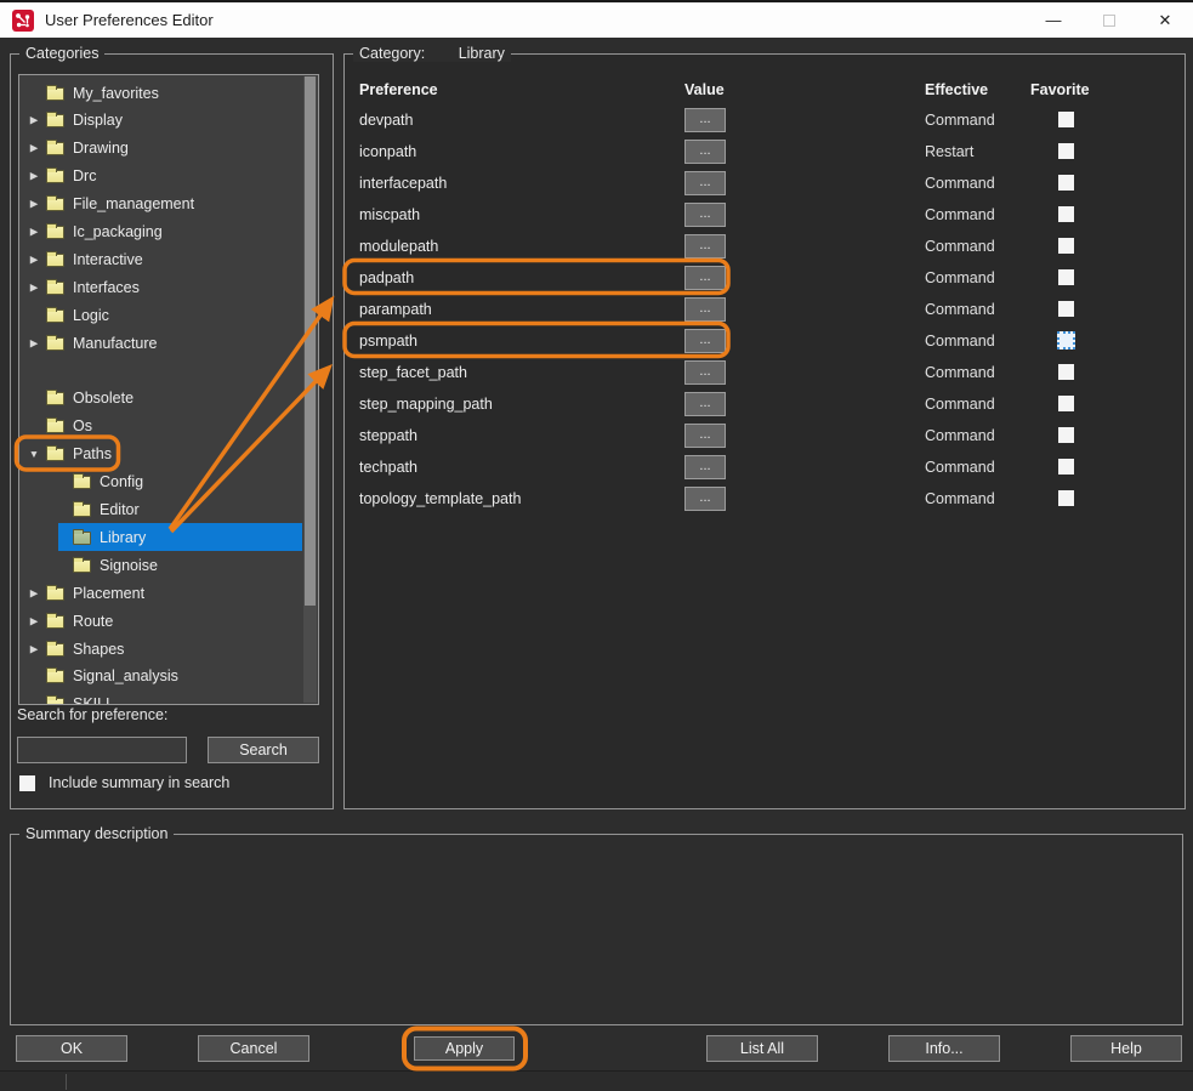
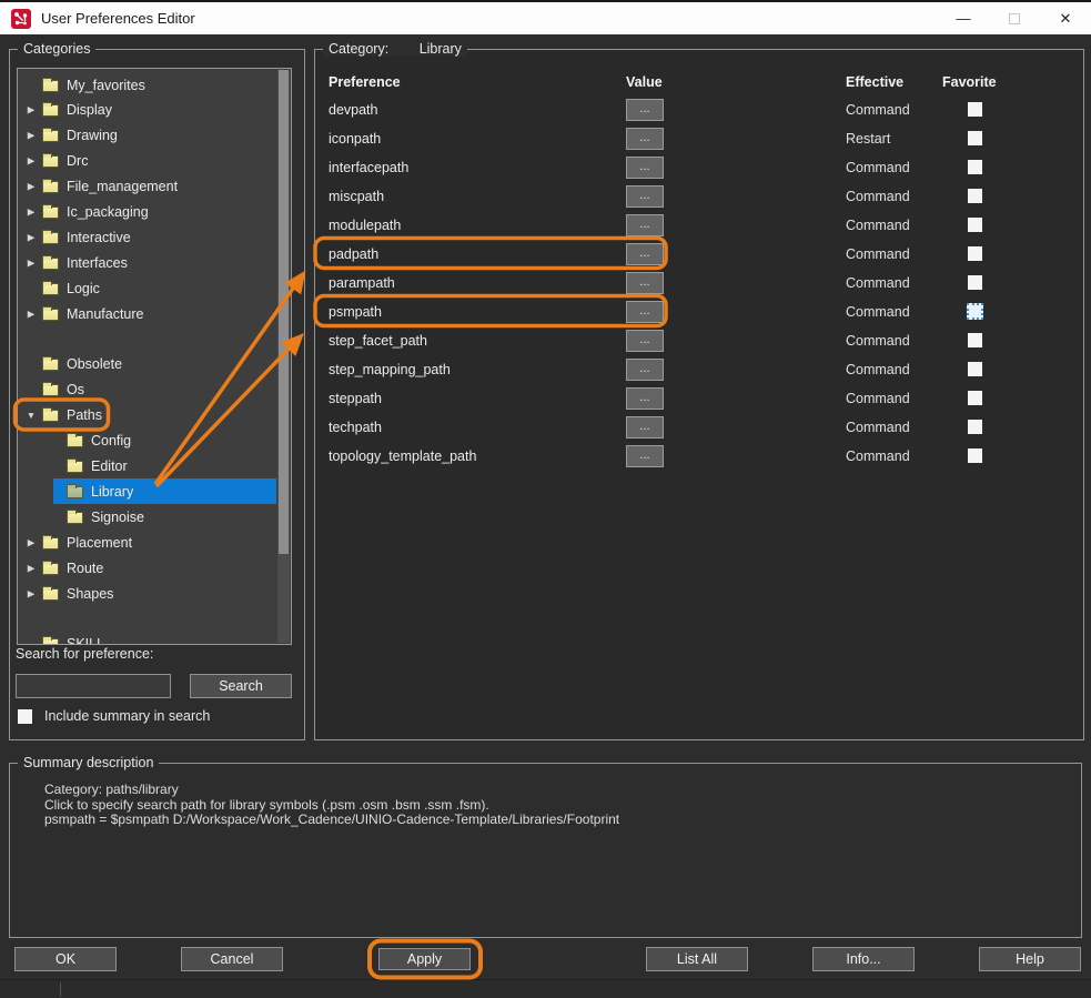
  User Preferences Editor
  —
  ✕
  Categories
- Signal_analysis
  ▶
  Shapes
  ▶
  Route
  ▶
  Placement
  Signoise
  Library
  Editor
  Config
  ▼
  Paths
  Os
  Obsolete
  ▶
  Manufacture
  Logic
  ▶
  Interfaces
  ▶
  Interactive
  ▶
  Ic_packaging
  ▶
  File_management
  ▶
  Drc
  ▶
  Drawing
  ▶
  Display
  My_favorites
  Search for preference:
  Search
  Include summary in search
  Category: Library
  Preference
  Value
  Effective
  Favorite
  devpath
  ...
  Command
  iconpath
  ...
  Restart
  interfacepath
  ...
  Command
  miscpath
  ...
  Command
  modulepath
  ...
  Command
  padpath
  ...
  Command
  parampath
  ...
  Command
  psmpath
  ...
  Command
  step_facet_path
  ...
  Command
  step_mapping_path
  ...
  Command
  steppath
  ...
  Command
  techpath
  ...
  Command
  topology_template_path
  ...
  Command
  Summary description
+ Category: paths/library
+ Click to specify search path for library symbols (.psm .osm .bsm .ssm .fsm).
+ psmpath = $psmpath D:/Workspace/Work_Cadence/UINIO-Cadence-Template/Libraries/Footprint
  OK
  Cancel
  Apply
  List All
  Info...
  Help
